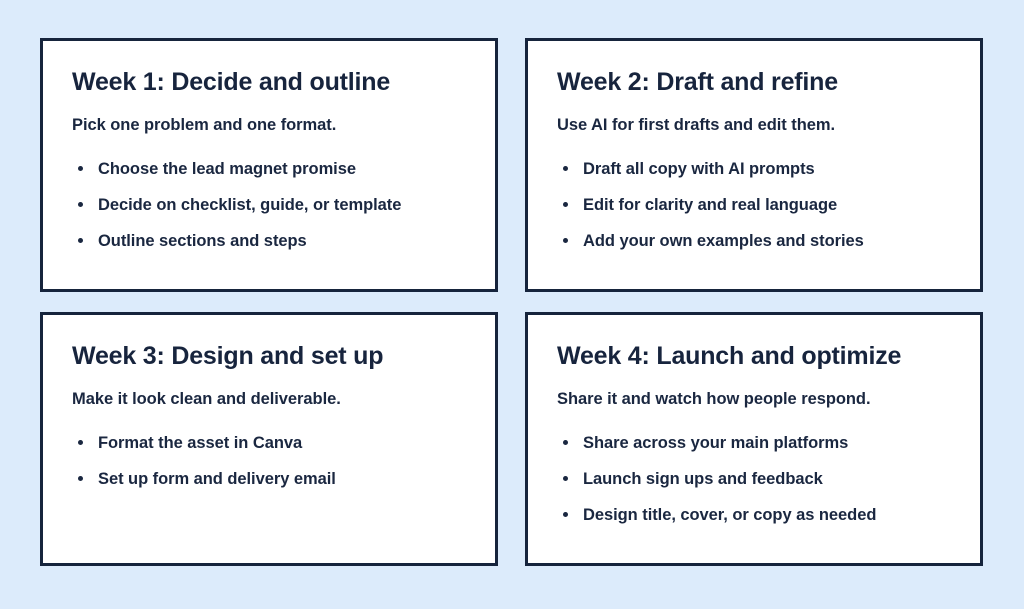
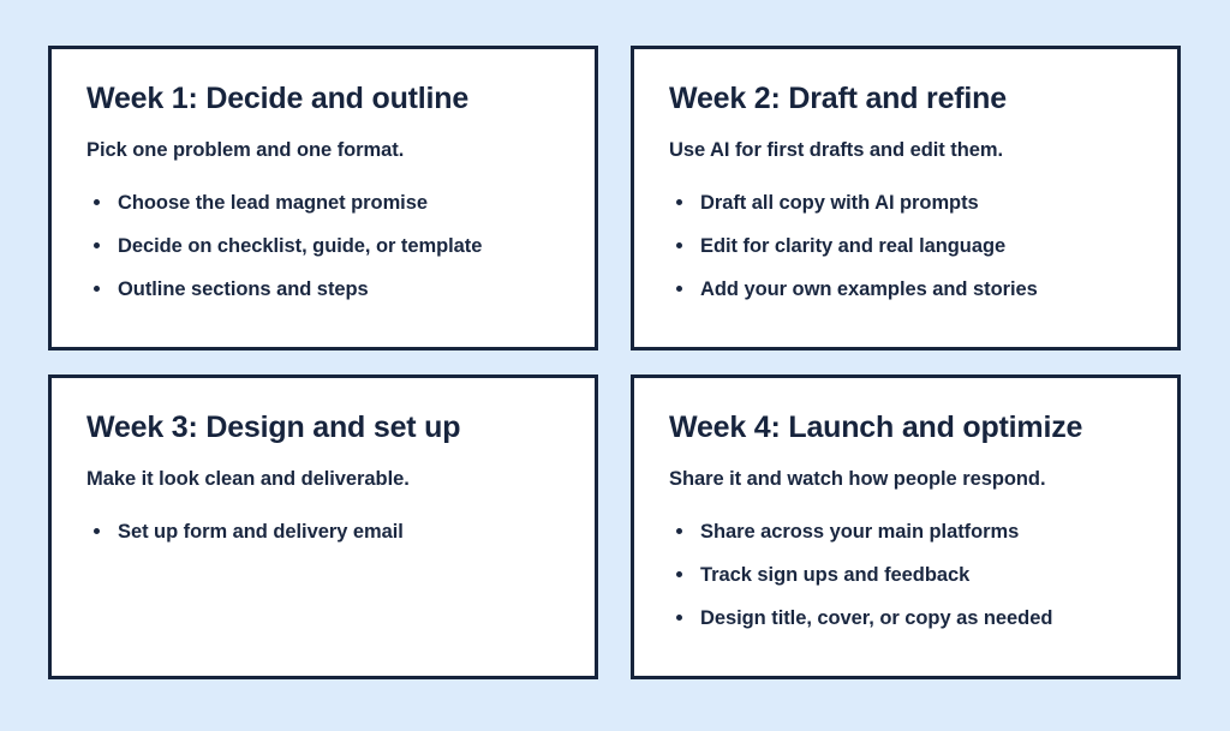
  Week 1: Decide and outline
  Pick one problem and one format.
  Choose the lead magnet promise
  Decide on checklist, guide, or template
  Outline sections and steps
  Week 2: Draft and refine
  Use AI for first drafts and edit them.
  Draft all copy with AI prompts
  Edit for clarity and real language
  Add your own examples and stories
  Week 3: Design and set up
  Make it look clean and deliverable.
- Format the asset in Canva
  Set up form and delivery email
  Week 4: Launch and optimize
  Share it and watch how people respond.
  Share across your main platforms
- Launch sign ups and feedback
+ Track sign ups and feedback
  Design title, cover, or copy as needed
